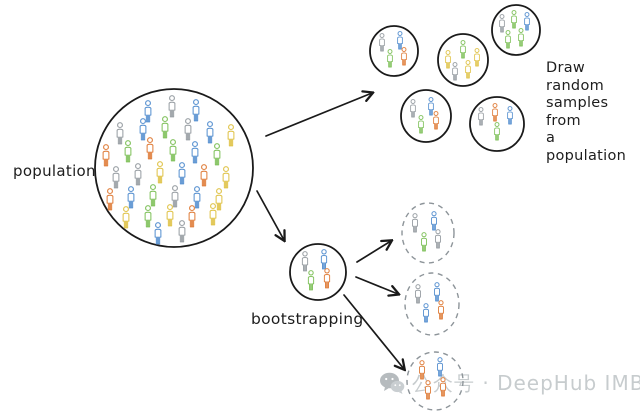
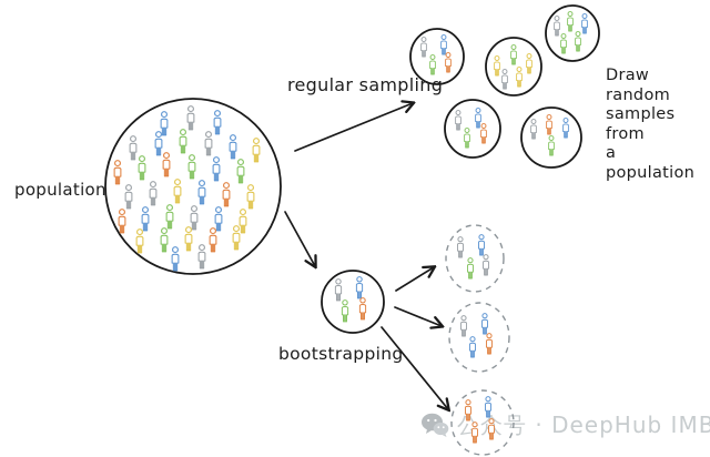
  公号 · DeepHub IMB
  population
+ regular sampling
  Draw random
  samples from
  a population
  bootstrapping
